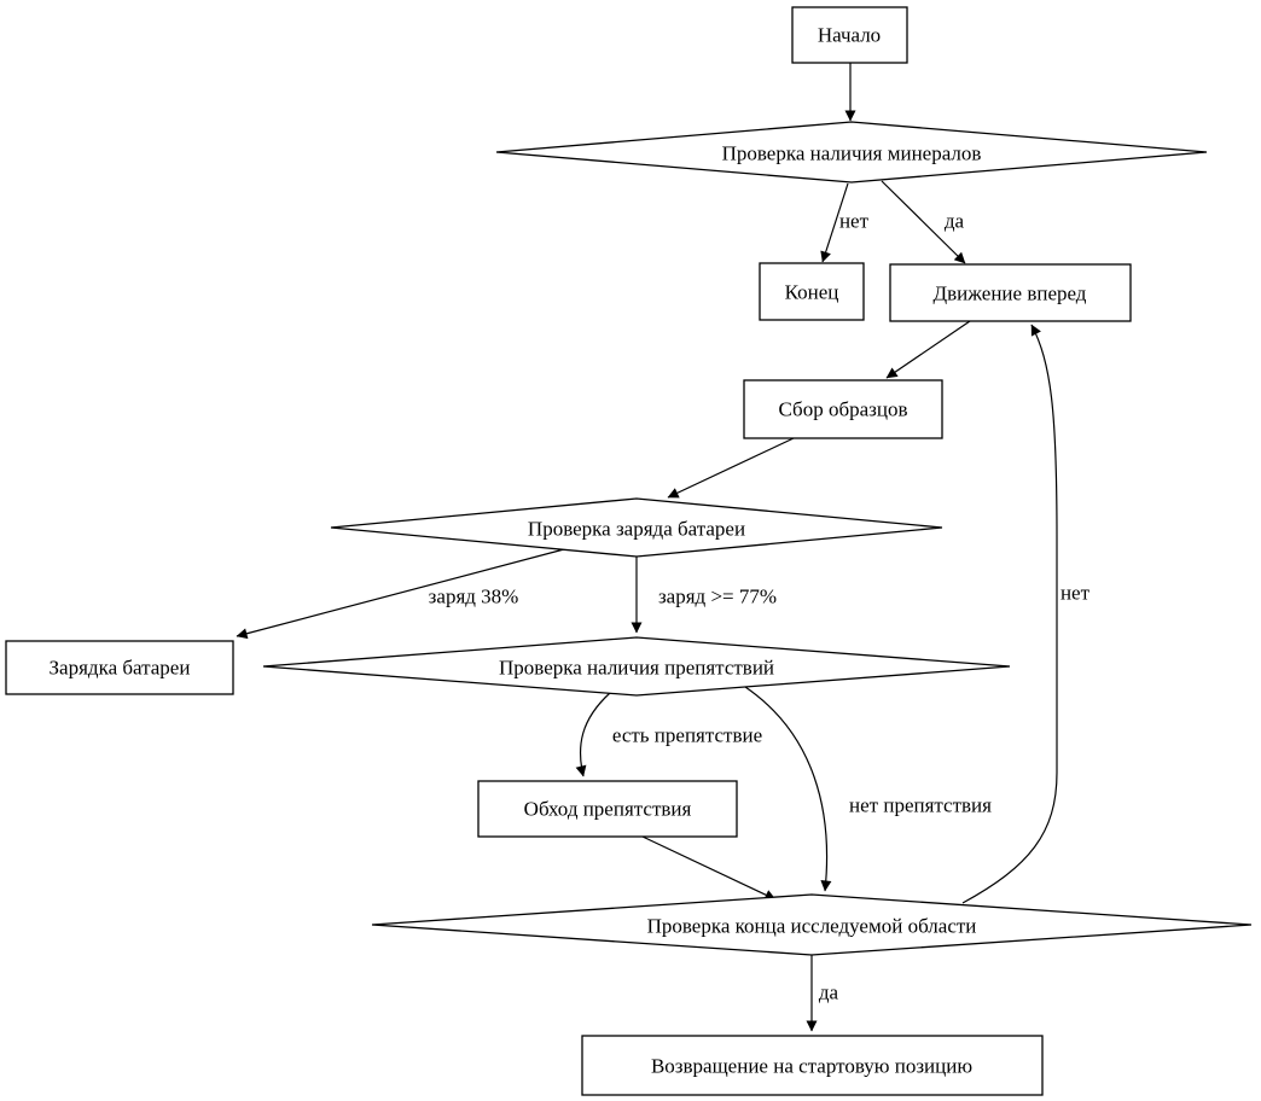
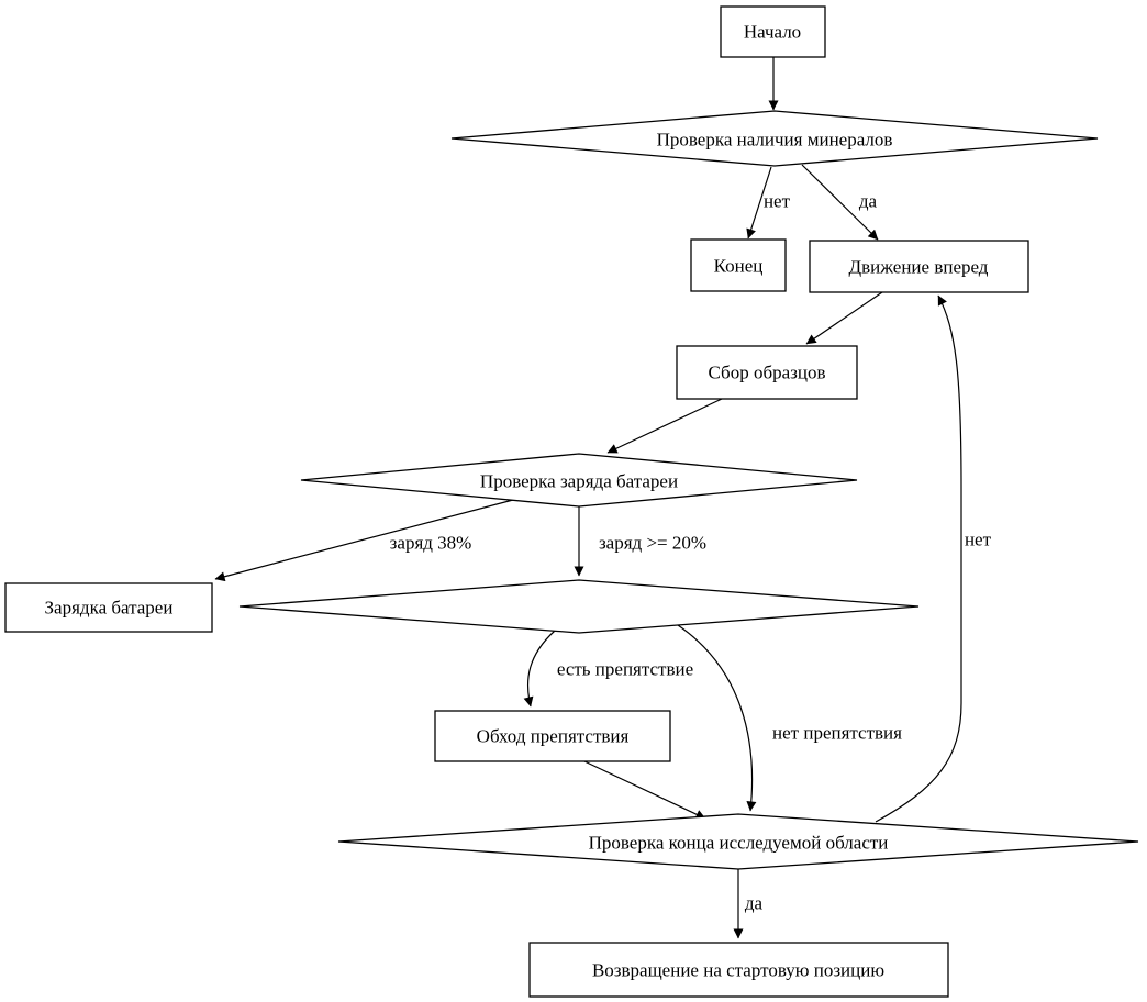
  Начало
  Проверка наличия минералов
  Конец
  Движение вперед
  Сбор образцов
  Проверка заряда батареи
  Зарядка батареи
- Проверка наличия препятствий
  Обход препятствия
  Проверка конца исследуемой области
  Возвращение на стартовую позицию
  нет
  да
  заряд 38%
- заряд >= 77%
+ заряд >= 20%
  есть препятствие
  нет препятствия
  нет
  да
